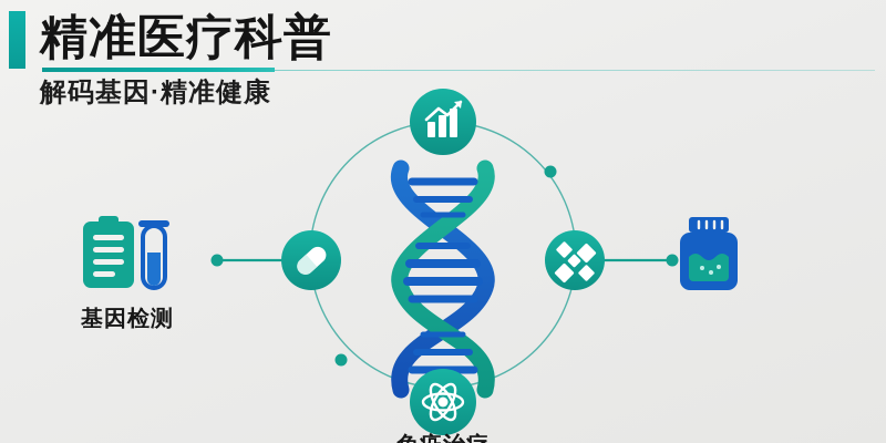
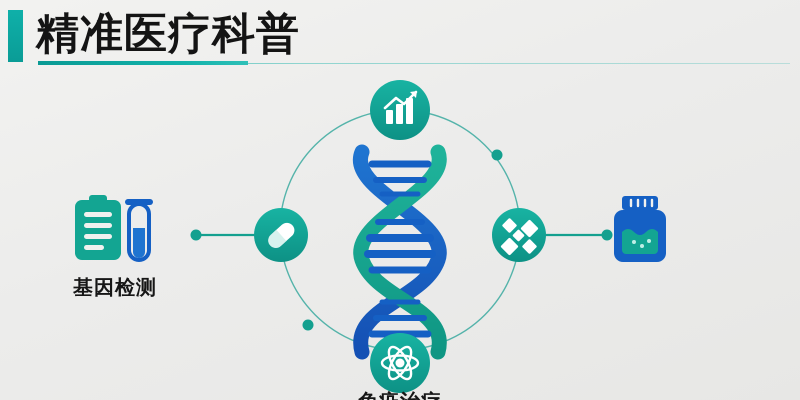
  精准医疗科普
- 解码基因·精准健康
  基因检测
